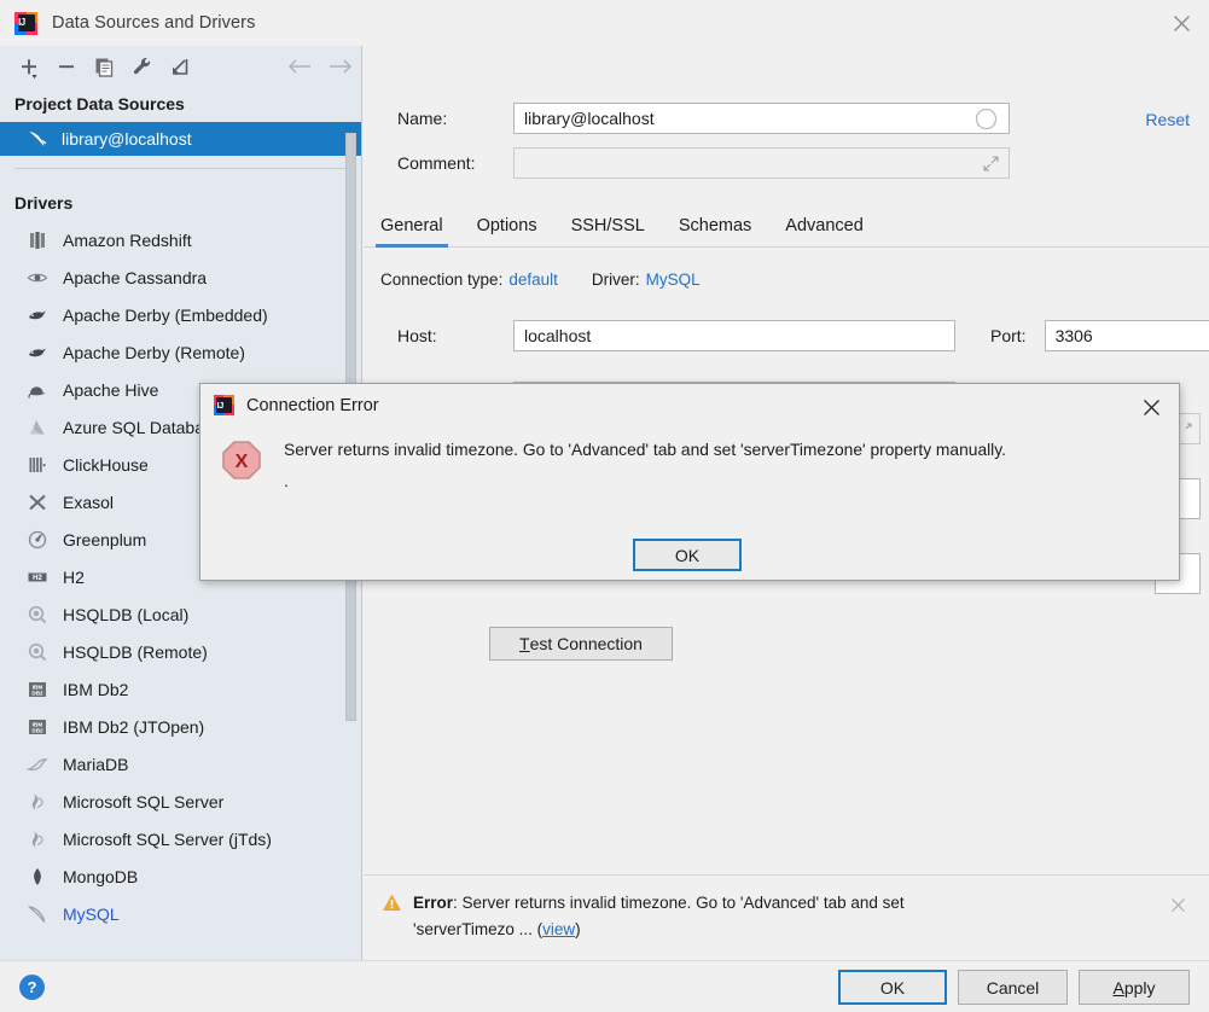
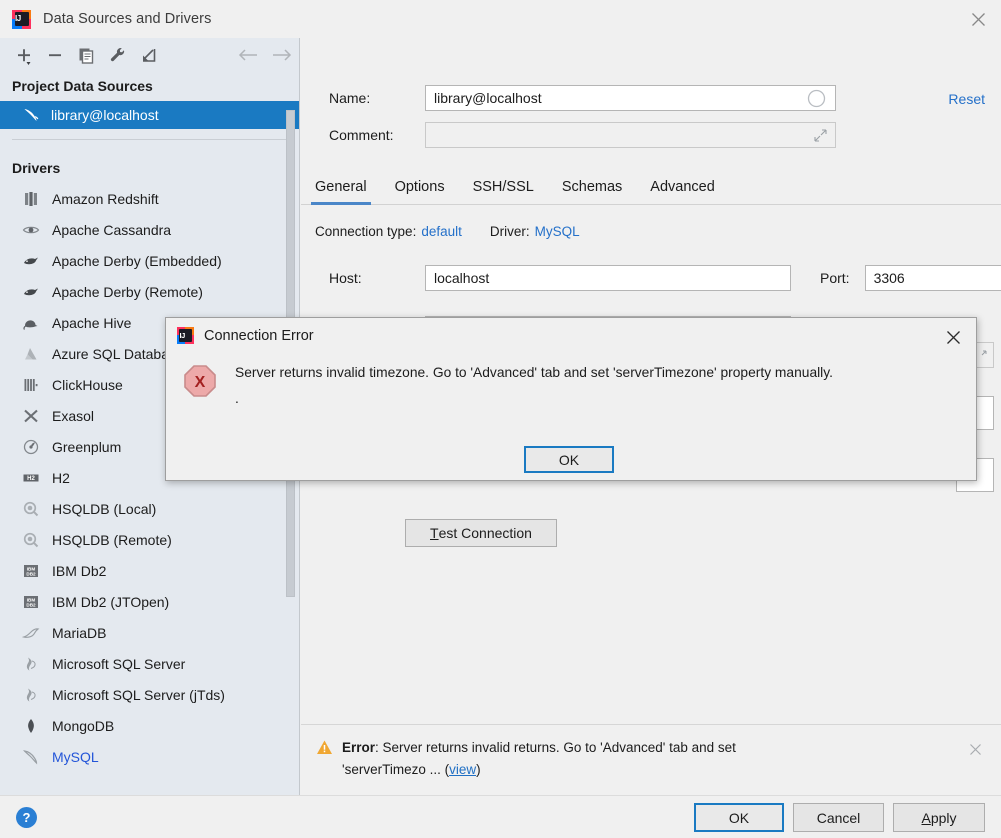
  IJ
  Data Sources and Drivers
  Project Data Sources
  library@localhost
  Drivers
  Amazon Redshift
  Apache Cassandra
  Apache Derby (Embedded)
  Apache Derby (Remote)
  Apache Hive
  Azure SQL Datab
  ClickHouse
  Exasol
  Greenplum
  H2
  HSQLDB (Local)
  HSQLDB (Remote)
  IBM Db2
  IBM Db2 (JTOpen)
  MariaDB
  Microsoft SQL Server
  Microsoft SQL Server (jTds)
  MongoDB
  MySQL
  Name:
  library@localhost
  Comment:
  Reset
  General
  Options
  SSH/SSL
  Schemas
  Advanced
  Connection type:
  default
  Driver:
  MySQL
  Host:
  localhost
  Port:
  3306
  T
  est Connection
- Error: Server returns invalid timezone. Go to 'Advanced' tab and set
+ Error: Server returns invalid returns. Go to 'Advanced' tab and set
  'serverTimezo ... (view)
  ?
  OK
  Cancel
  A
  pply
  IJ
  Connection Error
  X
  Server returns invalid timezone. Go to 'Advanced' tab and set 'serverTimezone' property manually.
  .
  OK
